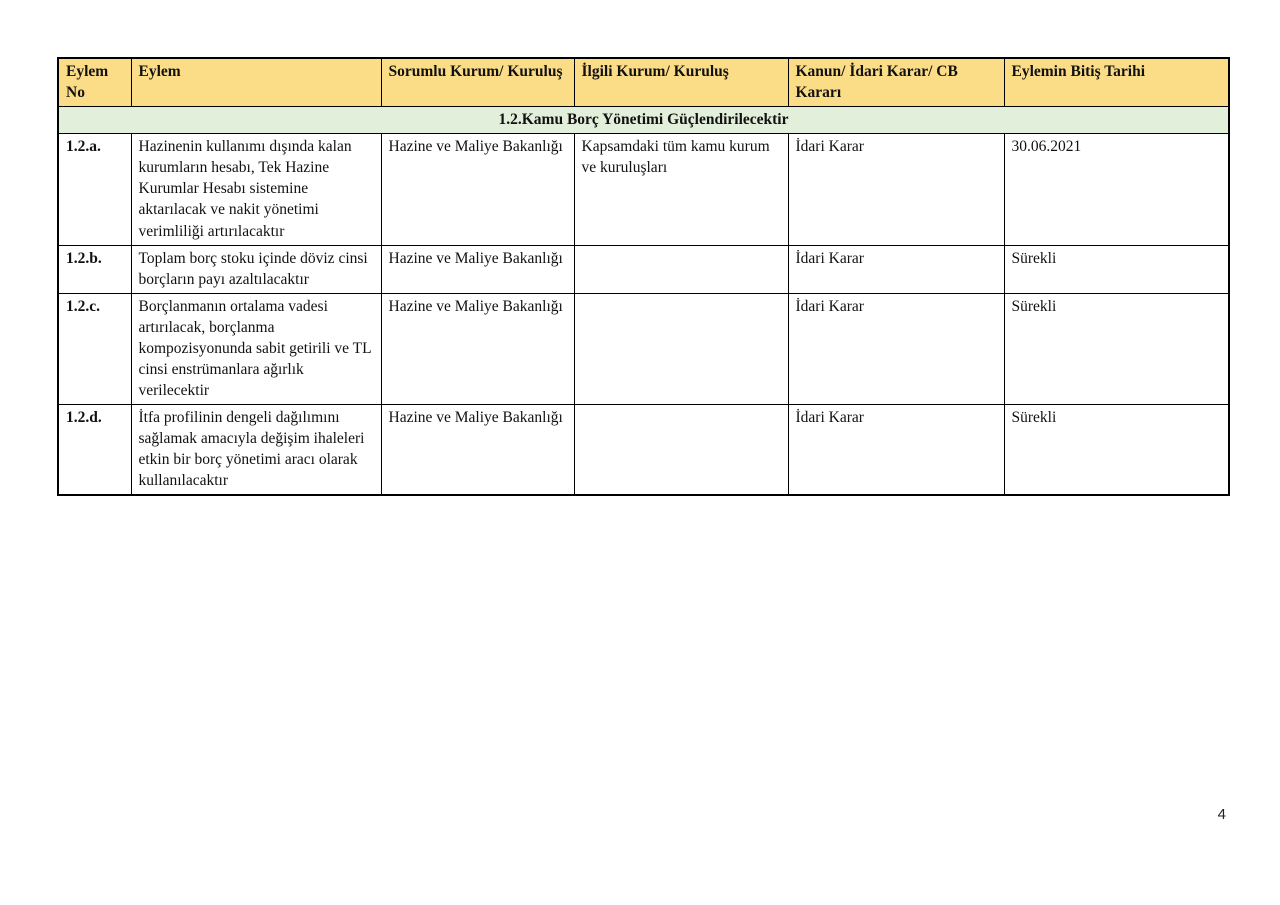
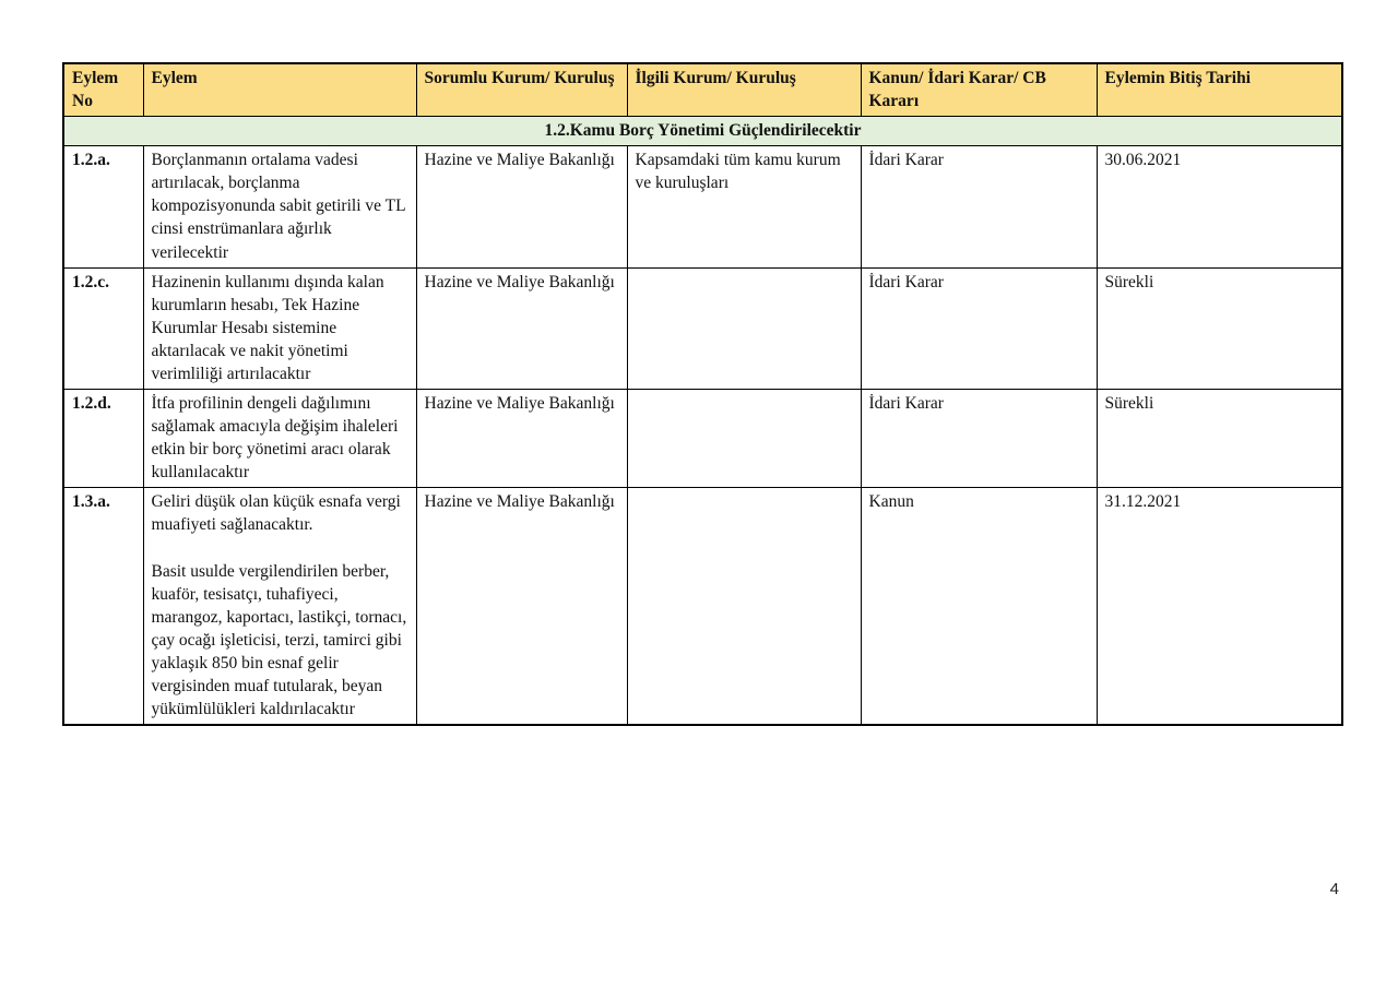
  Eylem No	Eylem	Sorumlu Kurum/ Kuruluş	İlgili Kurum/ Kuruluş	Kanun/ İdari Karar/ CB Kararı	Eylemin Bitiş Tarihi
  1.2.Kamu Borç Yönetimi Güçlendirilecektir
- 1.2.a.	Hazinenin kullanımı dışında kalan kurumların hesabı, Tek Hazine Kurumlar Hesabı sistemine aktarılacak ve nakit yönetimi verimliliği artırılacaktır	Hazine ve Maliye Bakanlığı	Kapsamdaki tüm kamu kurum ve kuruluşları	İdari Karar	30.06.2021
+ 1.2.a.	Borçlanmanın ortalama vadesi artırılacak, borçlanma kompozisyonunda sabit getirili ve TL cinsi enstrümanlara ağırlık verilecektir	Hazine ve Maliye Bakanlığı	Kapsamdaki tüm kamu kurum ve kuruluşları	İdari Karar	30.06.2021
- 1.2.b.	Toplam borç stoku içinde döviz cinsi borçların payı azaltılacaktır	Hazine ve Maliye Bakanlığı		İdari Karar	Sürekli
- 1.2.c.	Borçlanmanın ortalama vadesi artırılacak, borçlanma kompozisyonunda sabit getirili ve TL cinsi enstrümanlara ağırlık verilecektir	Hazine ve Maliye Bakanlığı		İdari Karar	Sürekli
+ 1.2.c.	Hazinenin kullanımı dışında kalan kurumların hesabı, Tek Hazine Kurumlar Hesabı sistemine aktarılacak ve nakit yönetimi verimliliği artırılacaktır	Hazine ve Maliye Bakanlığı		İdari Karar	Sürekli
  1.2.d.	İtfa profilinin dengeli dağılımını sağlamak amacıyla değişim ihaleleri etkin bir borç yönetimi aracı olarak kullanılacaktır	Hazine ve Maliye Bakanlığı		İdari Karar	Sürekli
+ 1.3.a.	Geliri düşük olan küçük esnafa vergi muafiyeti sağlanacaktır. Basit usulde vergilendirilen berber, kuaför, tesisatçı, tuhafiyeci, marangoz, kaportacı, lastikçi, tornacı, çay ocağı işleticisi, terzi, tamirci gibi yaklaşık 850 bin esnaf gelir vergisinden muaf tutularak, beyan yükümlülükleri kaldırılacaktır	Hazine ve Maliye Bakanlığı		Kanun	31.12.2021
  4
